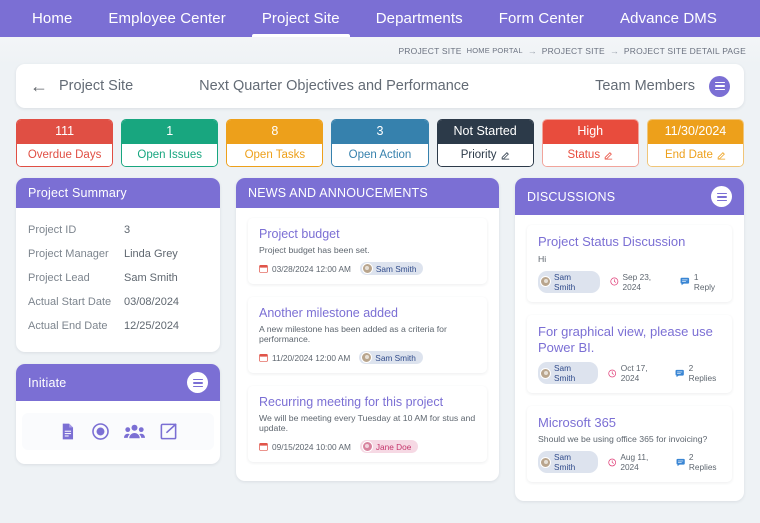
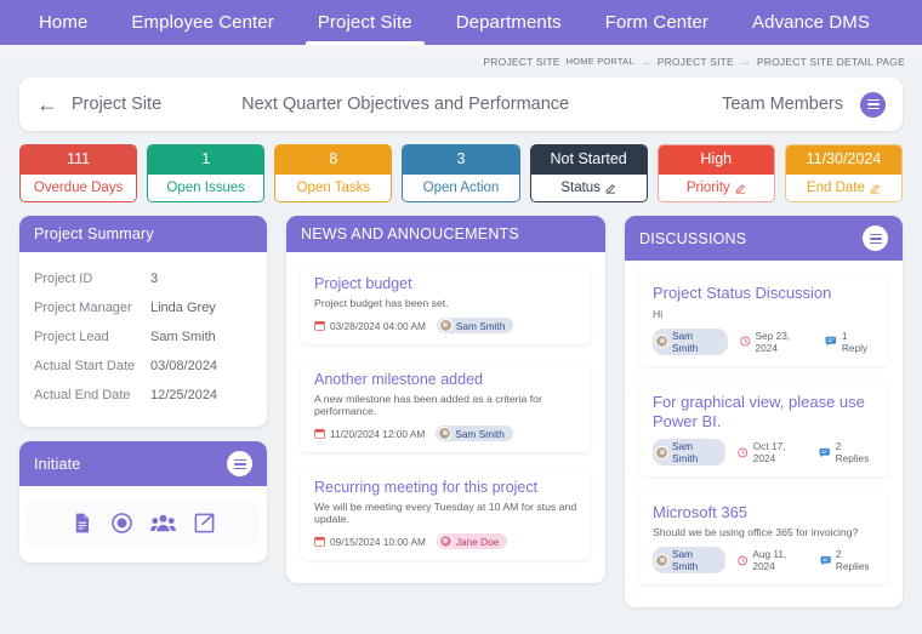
  Home
  Employee Center
  Project Site
  Departments
  Form Center
  Advance DMS
  PROJECT SITE
  HOME PORTAL
  →
  PROJECT SITE
  →
  PROJECT SITE DETAIL PAGE
  ←
  Project Site
  Next Quarter Objectives and Performance
  Team Members
  111
  Overdue Days
  1
  Open Issues
  8
  Open Tasks
  3
  Open Action
  Not Started
- Priority
+ Status
  High
- Status
+ Priority
  11/30/2024
  End Date
  Project Summary
  Project ID
  3
  Project Manager
  Linda Grey
  Project Lead
  Sam Smith
  Actual Start Date
  03/08/2024
  Actual End Date
  12/25/2024
  Initiate
  NEWS AND ANNOUCEMENTS
  Project budget
  Project budget has been set.
- 03/28/2024 12:00 AM
+ 03/28/2024 04:00 AM
  Sam Smith
  Another milestone added
  A new milestone has been added as a criteria for performance.
  11/20/2024 12:00 AM
  Sam Smith
  Recurring meeting for this project
  We will be meeting every Tuesday at 10 AM for stus and update.
  09/15/2024 10:00 AM
  Jane Doe
  DISCUSSIONS
  Project Status Discussion
  Hi
  Sam Smith
  Sep 23, 2024
  1 Reply
  For graphical view, please use Power BI.
  Sam Smith
  Oct 17, 2024
  2 Replies
  Microsoft 365
  Should we be using office 365 for invoicing?
  Sam Smith
  Aug 11, 2024
  2 Replies
